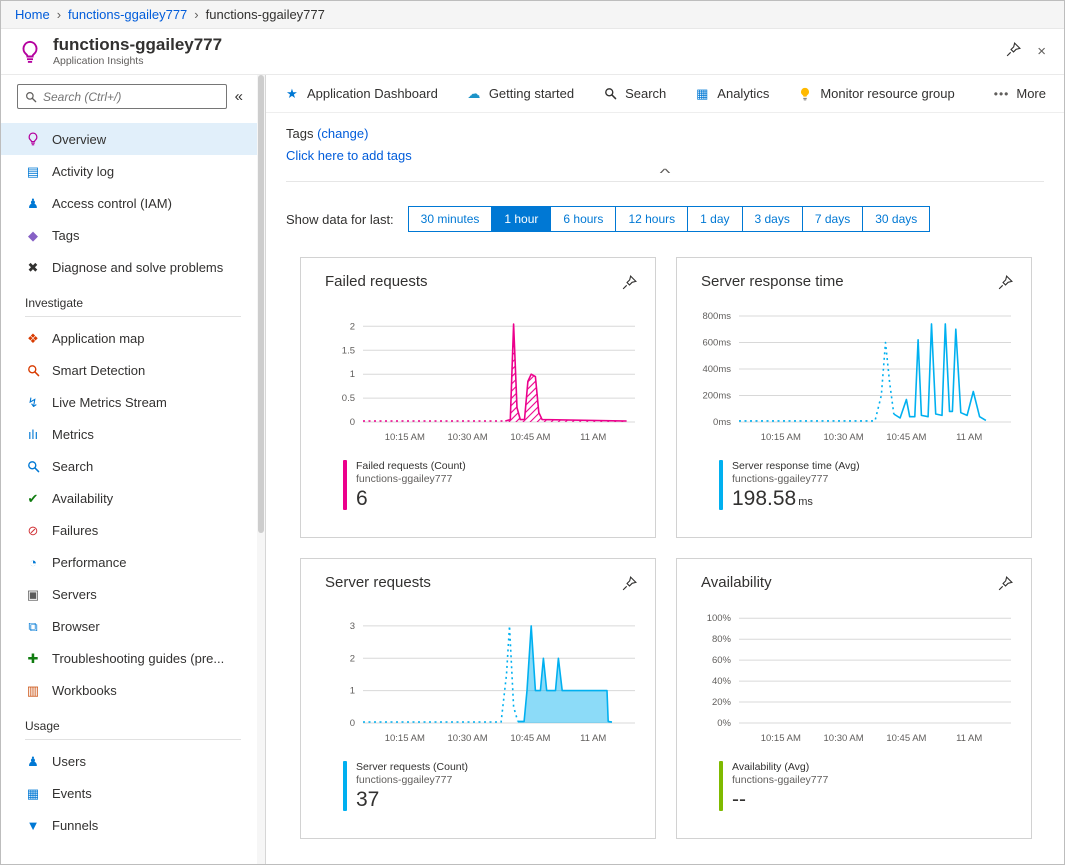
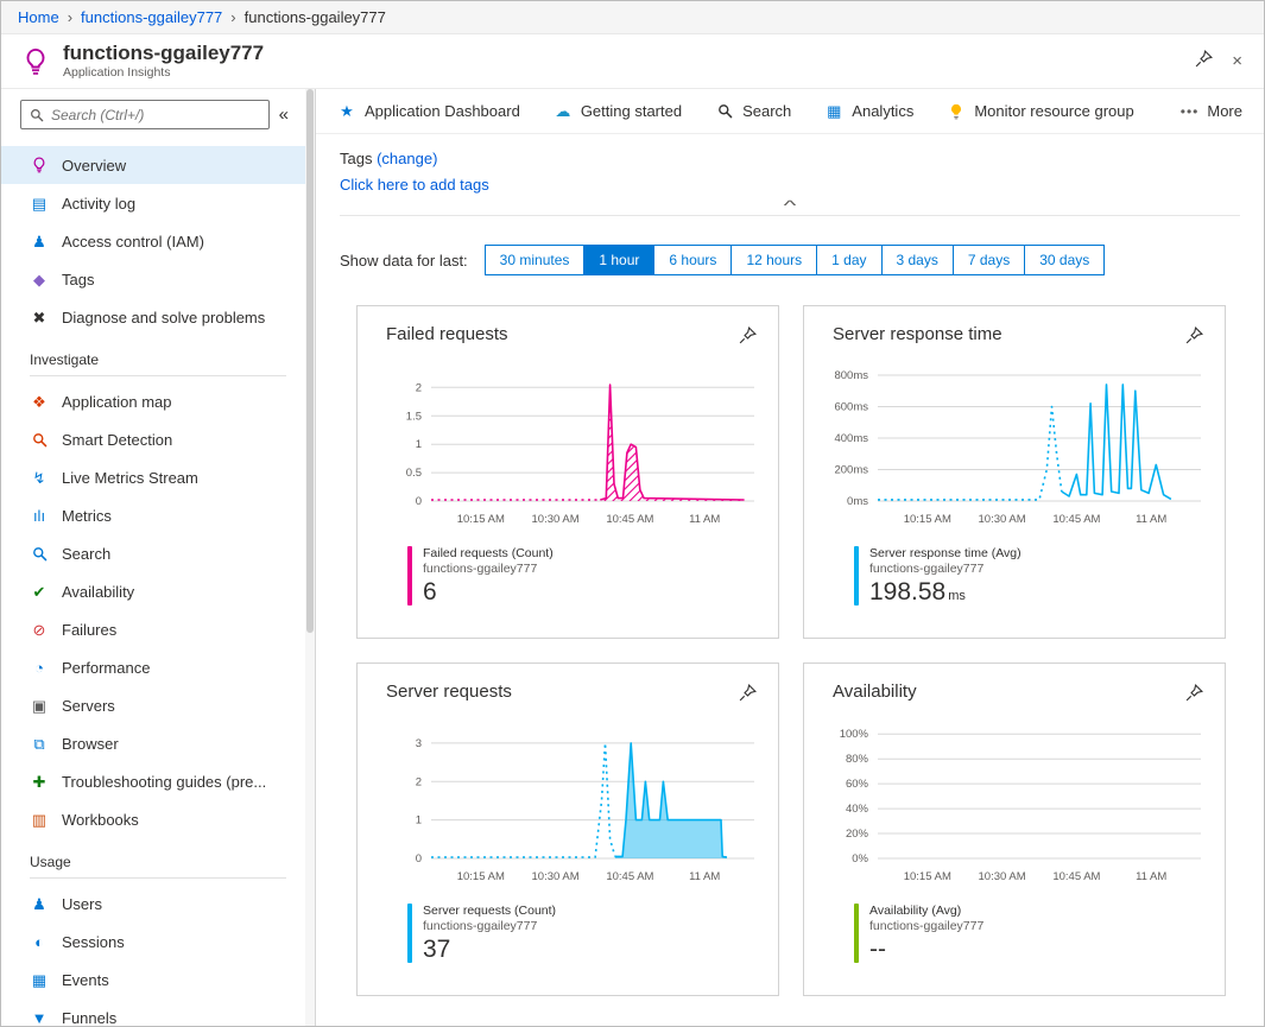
  Home
  ›
  functions-ggailey777
  ›
  functions-ggailey777
  functions-ggailey777
  Application Insights
  ×
  Search (Ctrl+/)
  «
  Overview
  ▤
  Activity log
  ♟
  Access control (IAM)
  ◆
  Tags
  ✖
  Diagnose and solve problems
  Investigate
  ❖
  Application map
  Smart Detection
  ↯
  Live Metrics Stream
  ılı
  Metrics
  Search
  ✔
  Availability
  ⊘
  Failures
  ◔
  Performance
  ▣
  Servers
  ⧉
  Browser
  ✚
  Troubleshooting guides (pre...
  ▥
  Workbooks
  Usage
  ♟
  Users
+ ◐
+ Sessions
  ▦
  Events
  ▼
  Funnels
  ★
  Application Dashboard
  ☁
  Getting started
  Search
  ▦
  Analytics
  Monitor resource group
  •••
  More
  Tags (change)
  Click here to add tags
  ^
  Show data for last:
  30 minutes
  1 hour
  6 hours
  12 hours
  1 day
  3 days
  7 days
  30 days
  Failed requests
  0
  0.5
  1
  1.5
  2
  10:15 AM
  10:30 AM
  10:45 AM
  11 AM
  Failed requests (Count)
  functions-ggailey777
  6
  Server response time
  0ms
  200ms
  400ms
  600ms
  800ms
  10:15 AM
  10:30 AM
  10:45 AM
  11 AM
  Server response time (Avg)
  functions-ggailey777
  198.58 ms
  Server requests
  0
  1
  2
  3
  10:15 AM
  10:30 AM
  10:45 AM
  11 AM
  Server requests (Count)
  functions-ggailey777
  37
  Availability
  0%
  20%
  40%
  60%
  80%
  100%
  10:15 AM
  10:30 AM
  10:45 AM
  11 AM
  Availability (Avg)
  functions-ggailey777
  --
